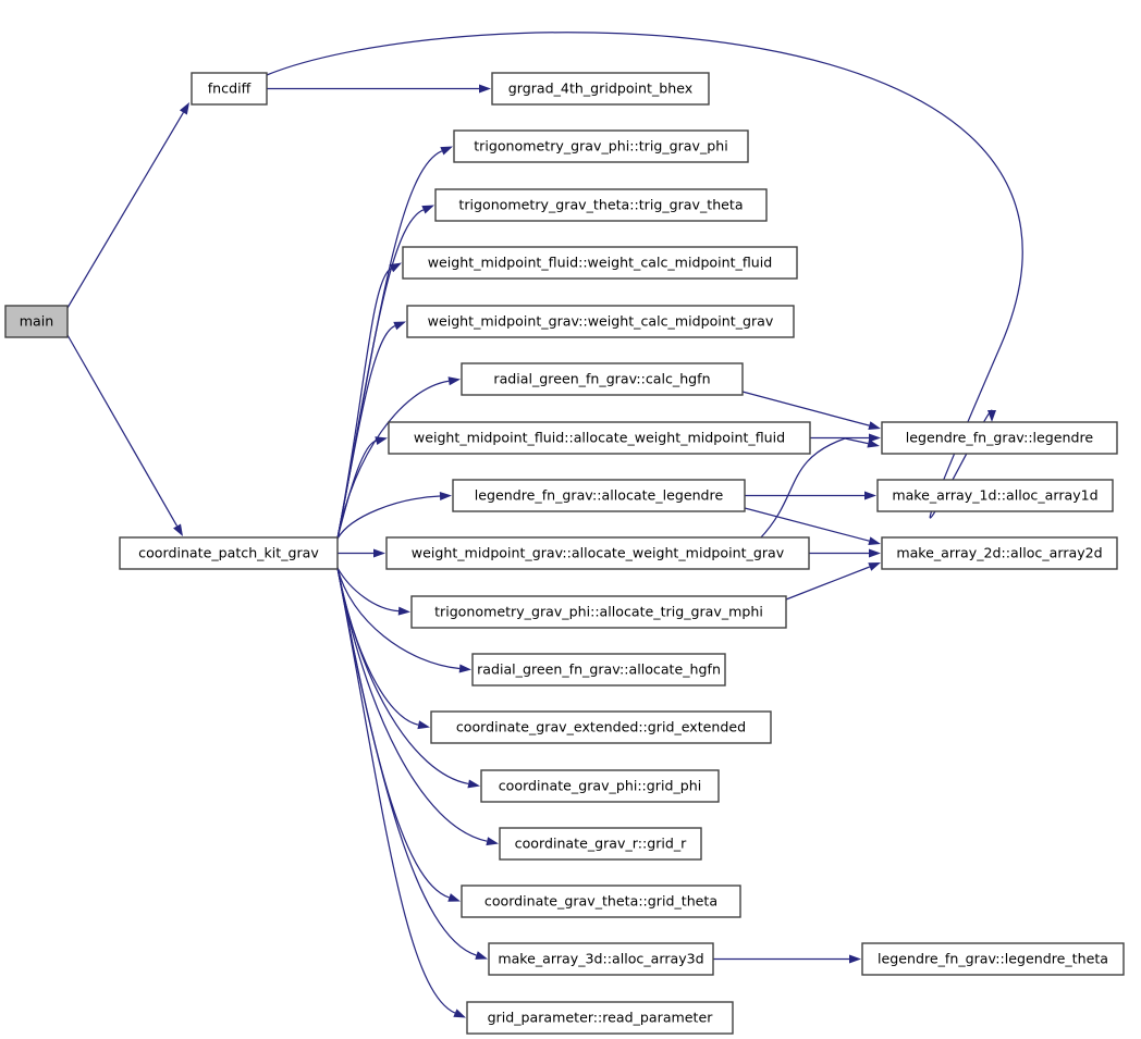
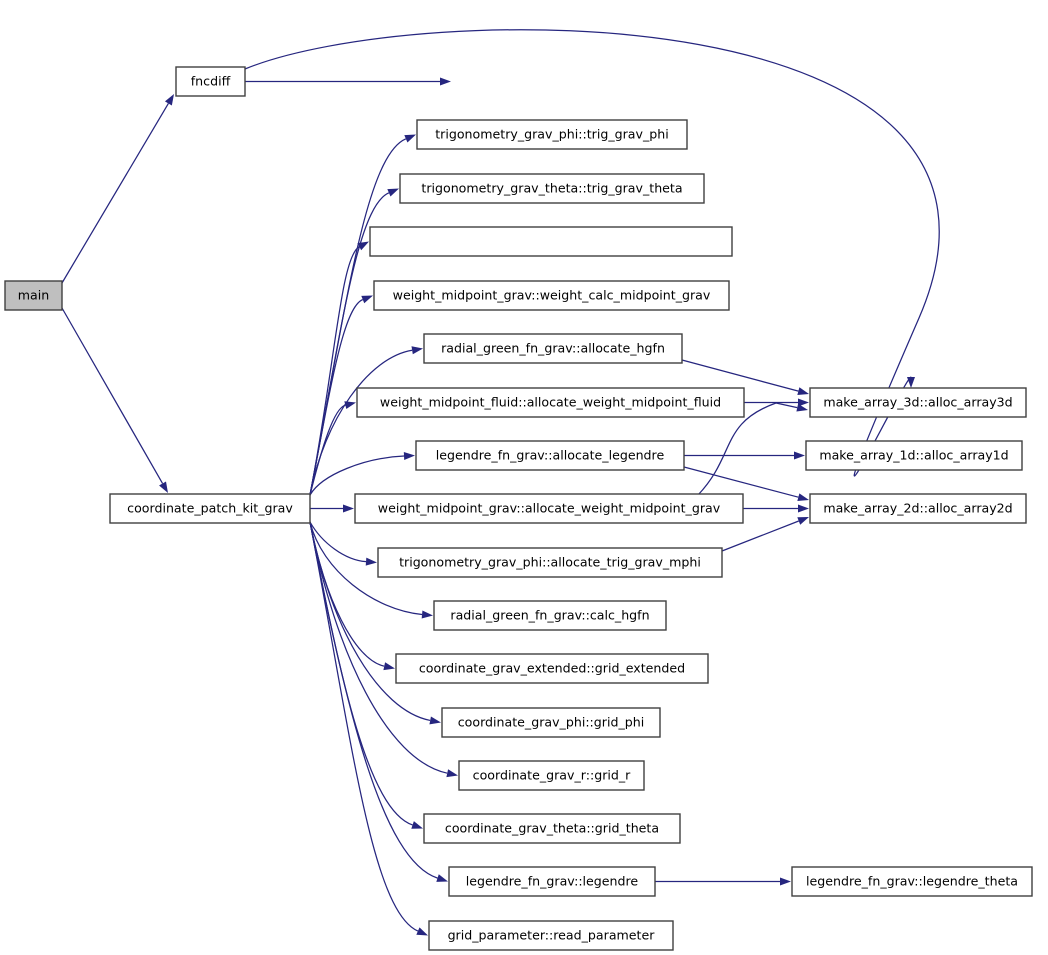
  main
  fncdiff
- grgrad_4th_gridpoint_bhex
  coordinate_patch_kit_grav
  trigonometry_grav_phi::trig_grav_phi
  trigonometry_grav_theta::trig_grav_theta
- weight_midpoint_fluid::weight_calc_midpoint_fluid
  weight_midpoint_grav::weight_calc_midpoint_grav
- radial_green_fn_grav::calc_hgfn
+ radial_green_fn_grav::allocate_hgfn
  weight_midpoint_fluid::allocate_weight_midpoint_fluid
  legendre_fn_grav::allocate_legendre
  weight_midpoint_grav::allocate_weight_midpoint_grav
  trigonometry_grav_phi::allocate_trig_grav_mphi
- radial_green_fn_grav::allocate_hgfn
+ radial_green_fn_grav::calc_hgfn
  coordinate_grav_extended::grid_extended
  coordinate_grav_phi::grid_phi
  coordinate_grav_r::grid_r
  coordinate_grav_theta::grid_theta
- make_array_3d::alloc_array3d
+ legendre_fn_grav::legendre
  grid_parameter::read_parameter
- legendre_fn_grav::legendre
+ make_array_3d::alloc_array3d
  make_array_1d::alloc_array1d
  make_array_2d::alloc_array2d
  legendre_fn_grav::legendre_theta
